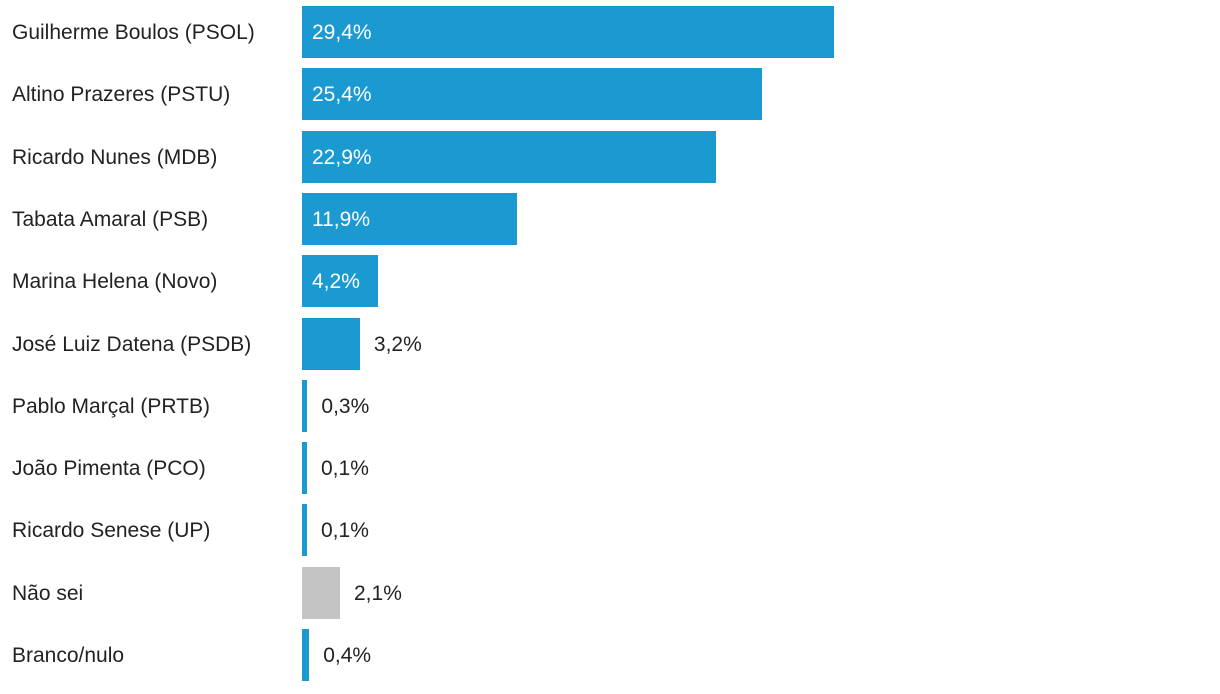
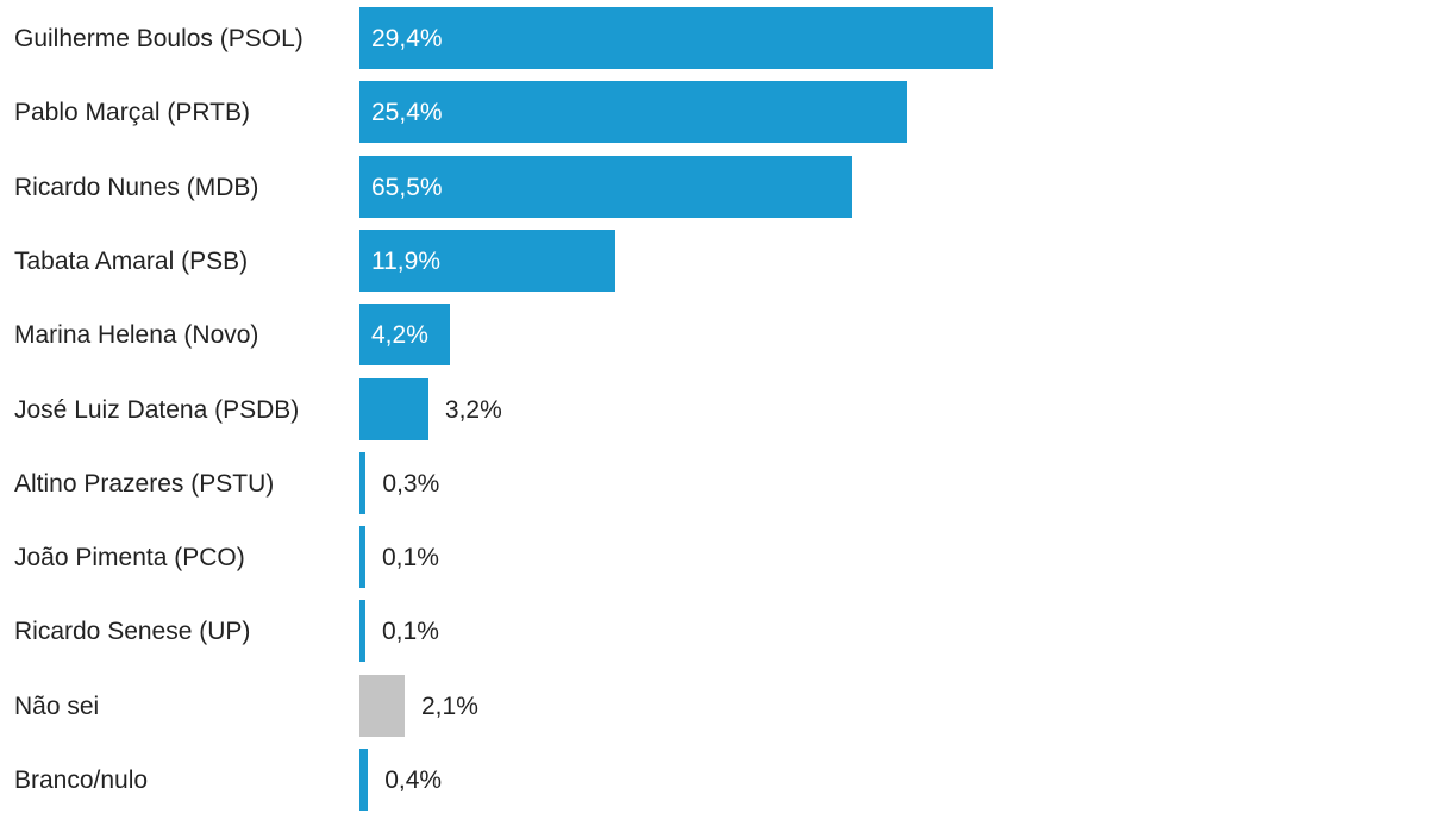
  Guilherme Boulos (PSOL)
  29,4%
- Altino Prazeres (PSTU)
+ Pablo Marçal (PRTB)
  25,4%
  Ricardo Nunes (MDB)
- 22,9%
+ 65,5%
  Tabata Amaral (PSB)
  11,9%
  Marina Helena (Novo)
  4,2%
  José Luiz Datena (PSDB)
  3,2%
- Pablo Marçal (PRTB)
+ Altino Prazeres (PSTU)
  0,3%
  João Pimenta (PCO)
  0,1%
  Ricardo Senese (UP)
  0,1%
  Não sei
  2,1%
  Branco/nulo
  0,4%
